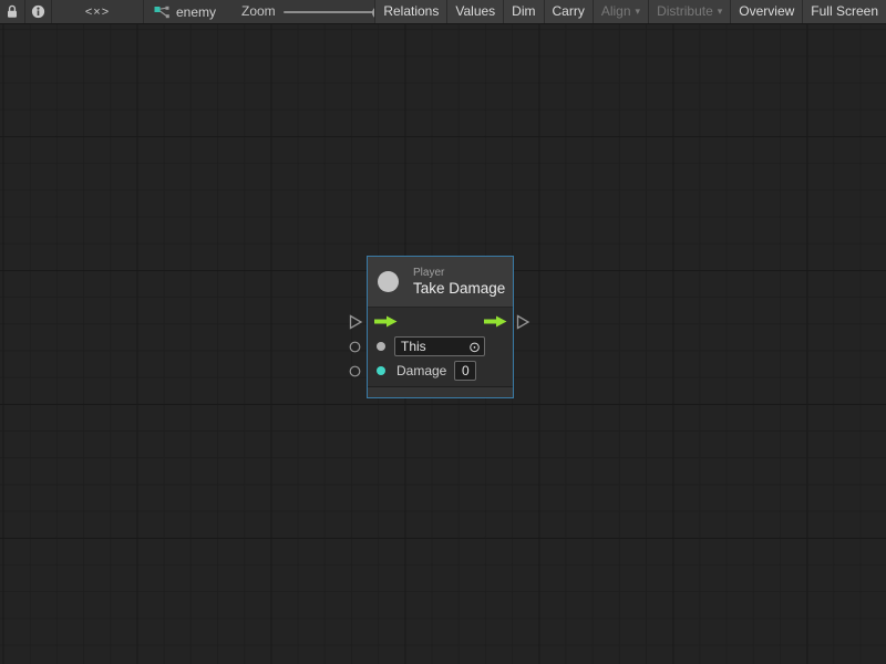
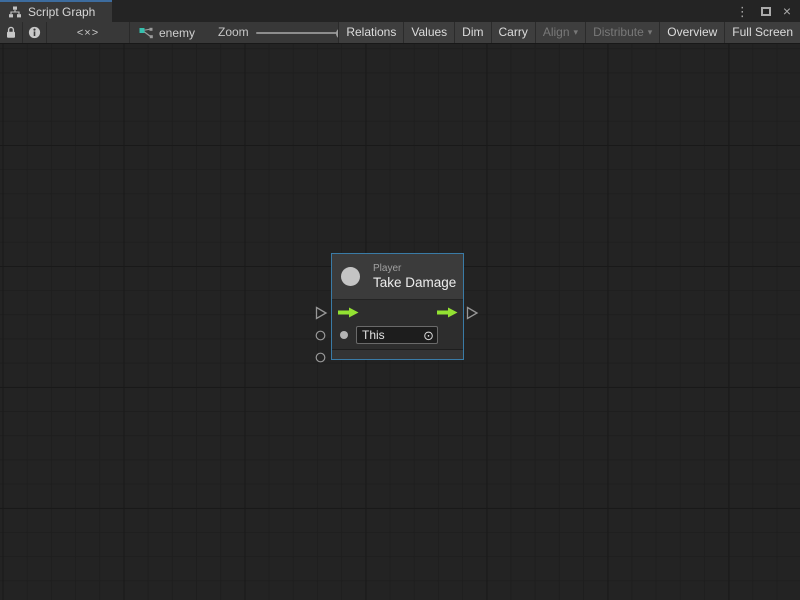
+ Script Graph
+ ⋮
+ ×
  <×>
  enemy
  Zoom
  Relations
  Values
  Dim
  Carry
  Align
  ▾
  Distribute
  ▾
  Overview
  Full Screen
  Player
  Take Damage
  This
  ⊙
- Damage
- 0
